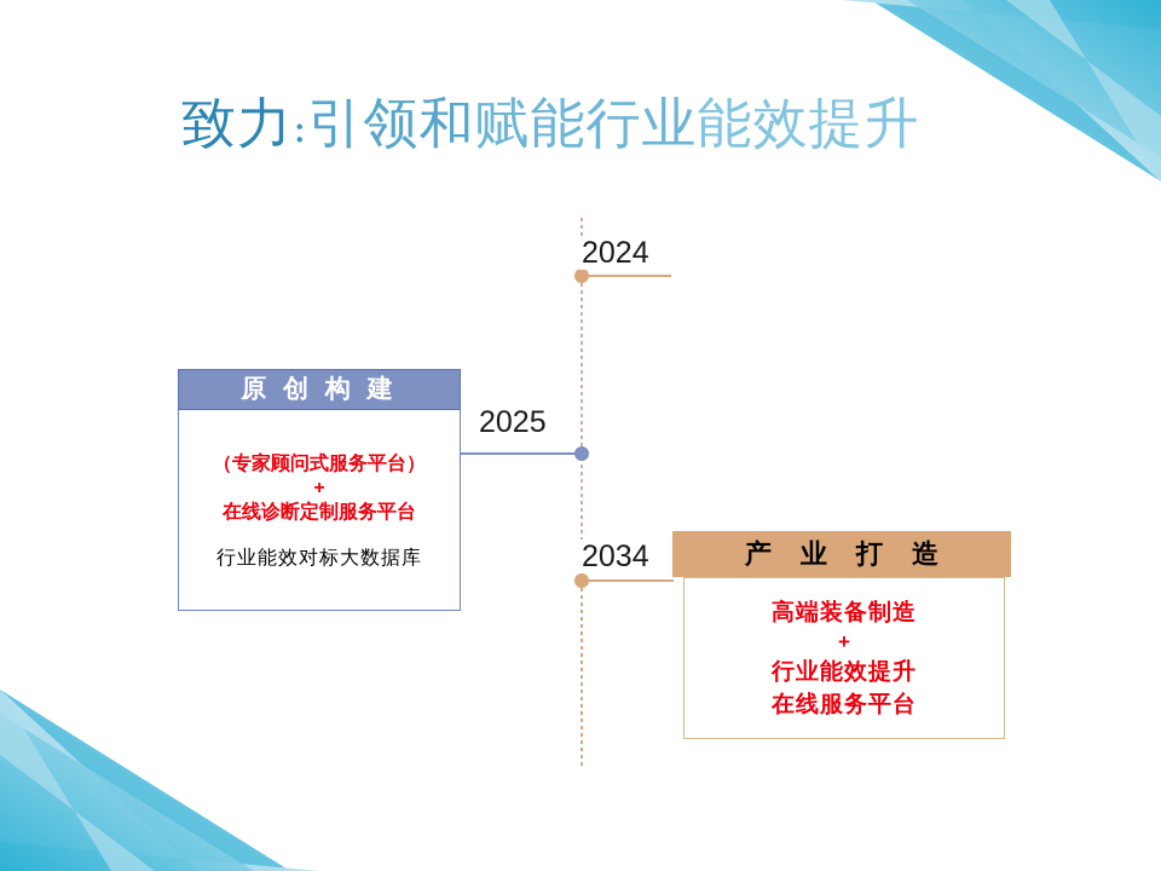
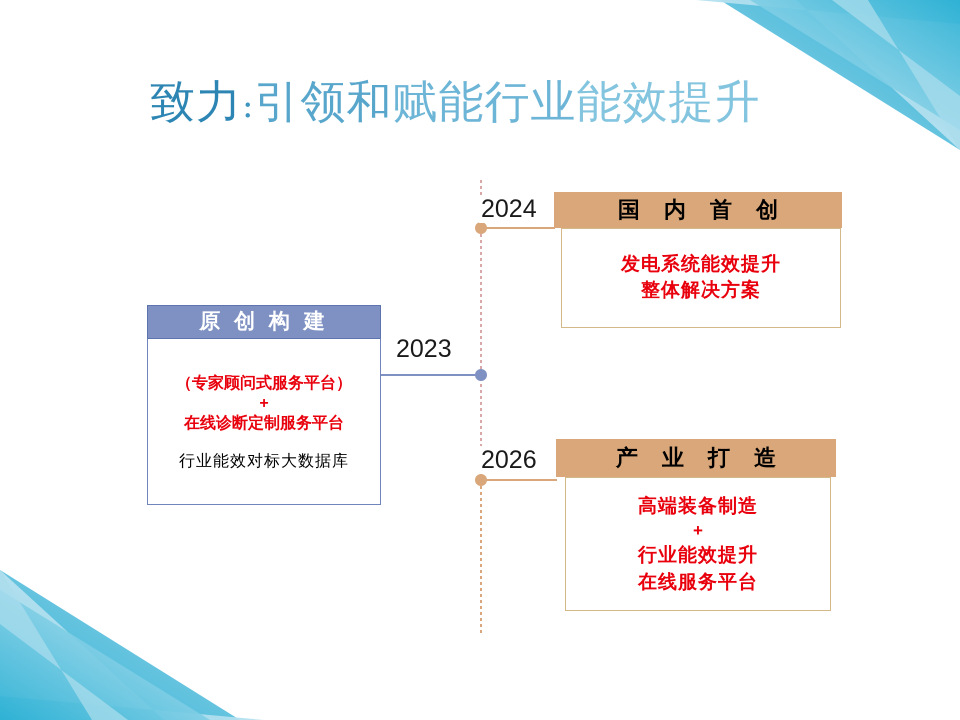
  致力:引领和赋能行业能效提升
  2024
- 2025
+ 2023
- 2034
+ 2026
  原 创 构 建
  （专家顾问式服务平台）
  +
  在线诊断定制服务平台
  行业能效对标大数据库
+ 国 内 首 创
+ 发电系统能效提升
+ 整体解决方案
  产 业 打 造
  高端装备制造
  +
  行业能效提升
  在线服务平台
